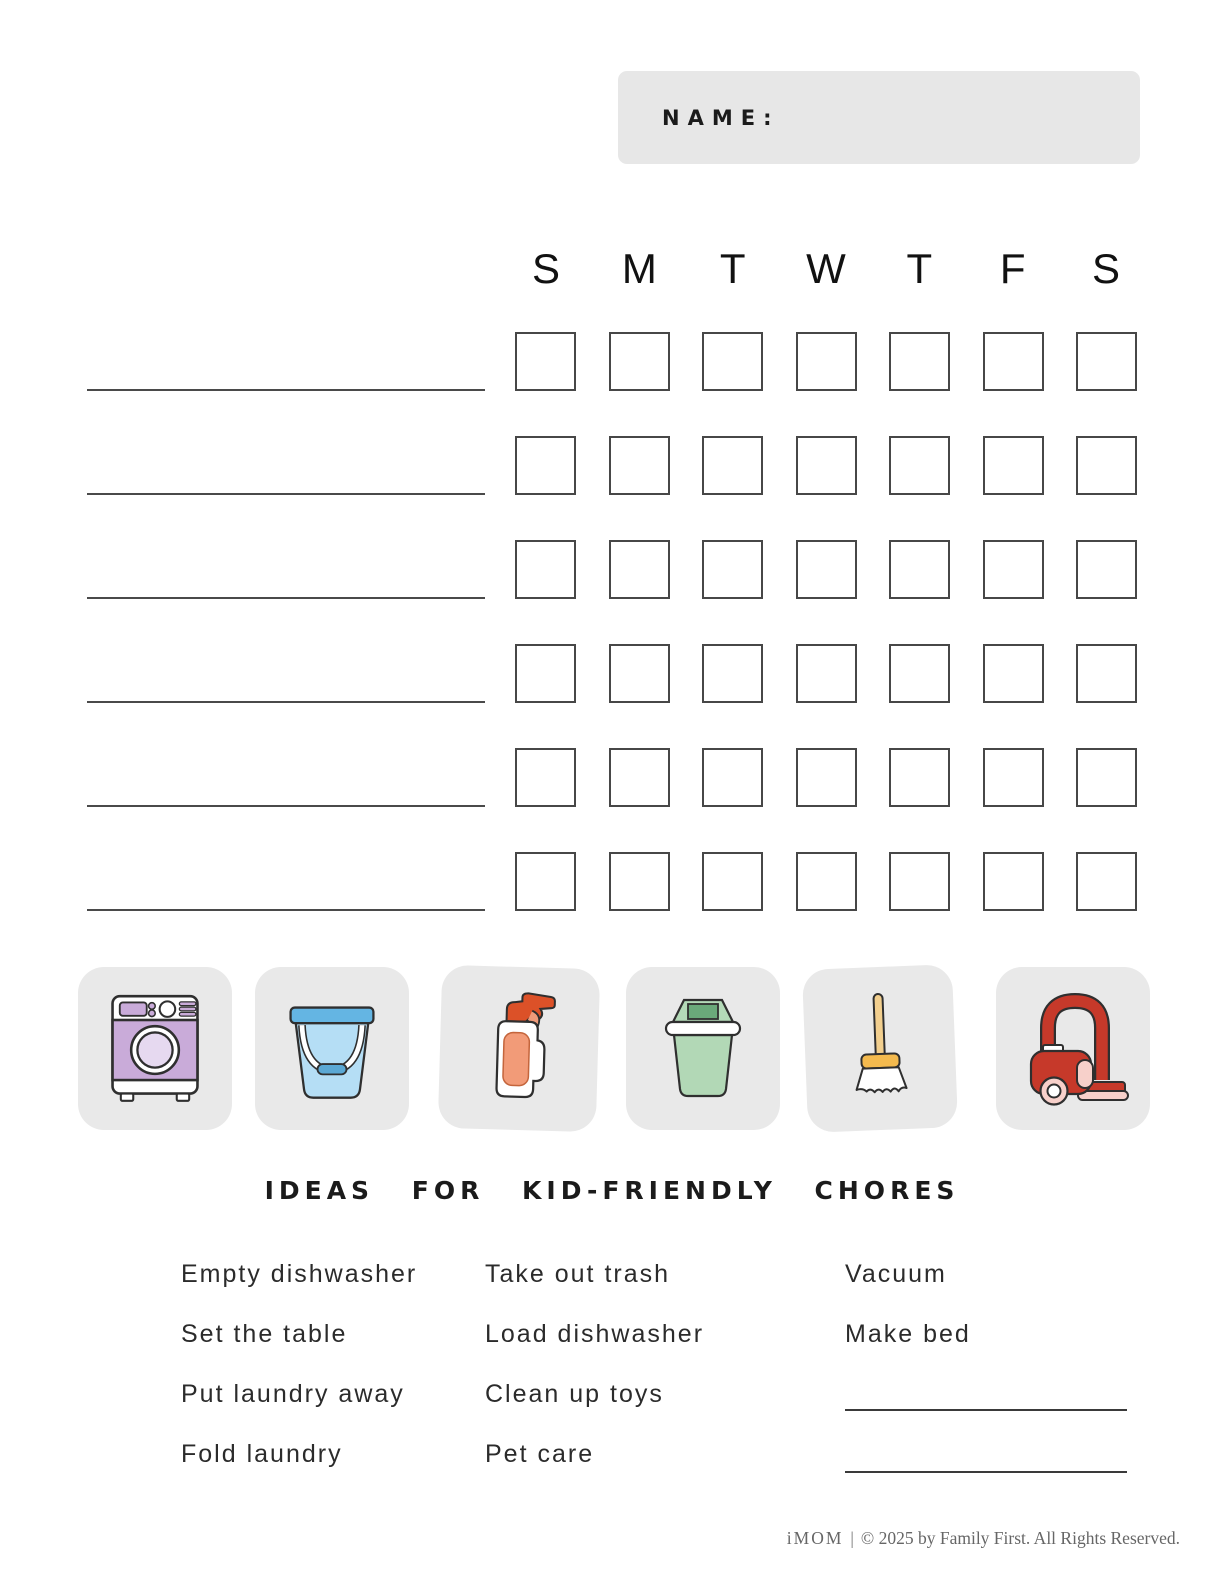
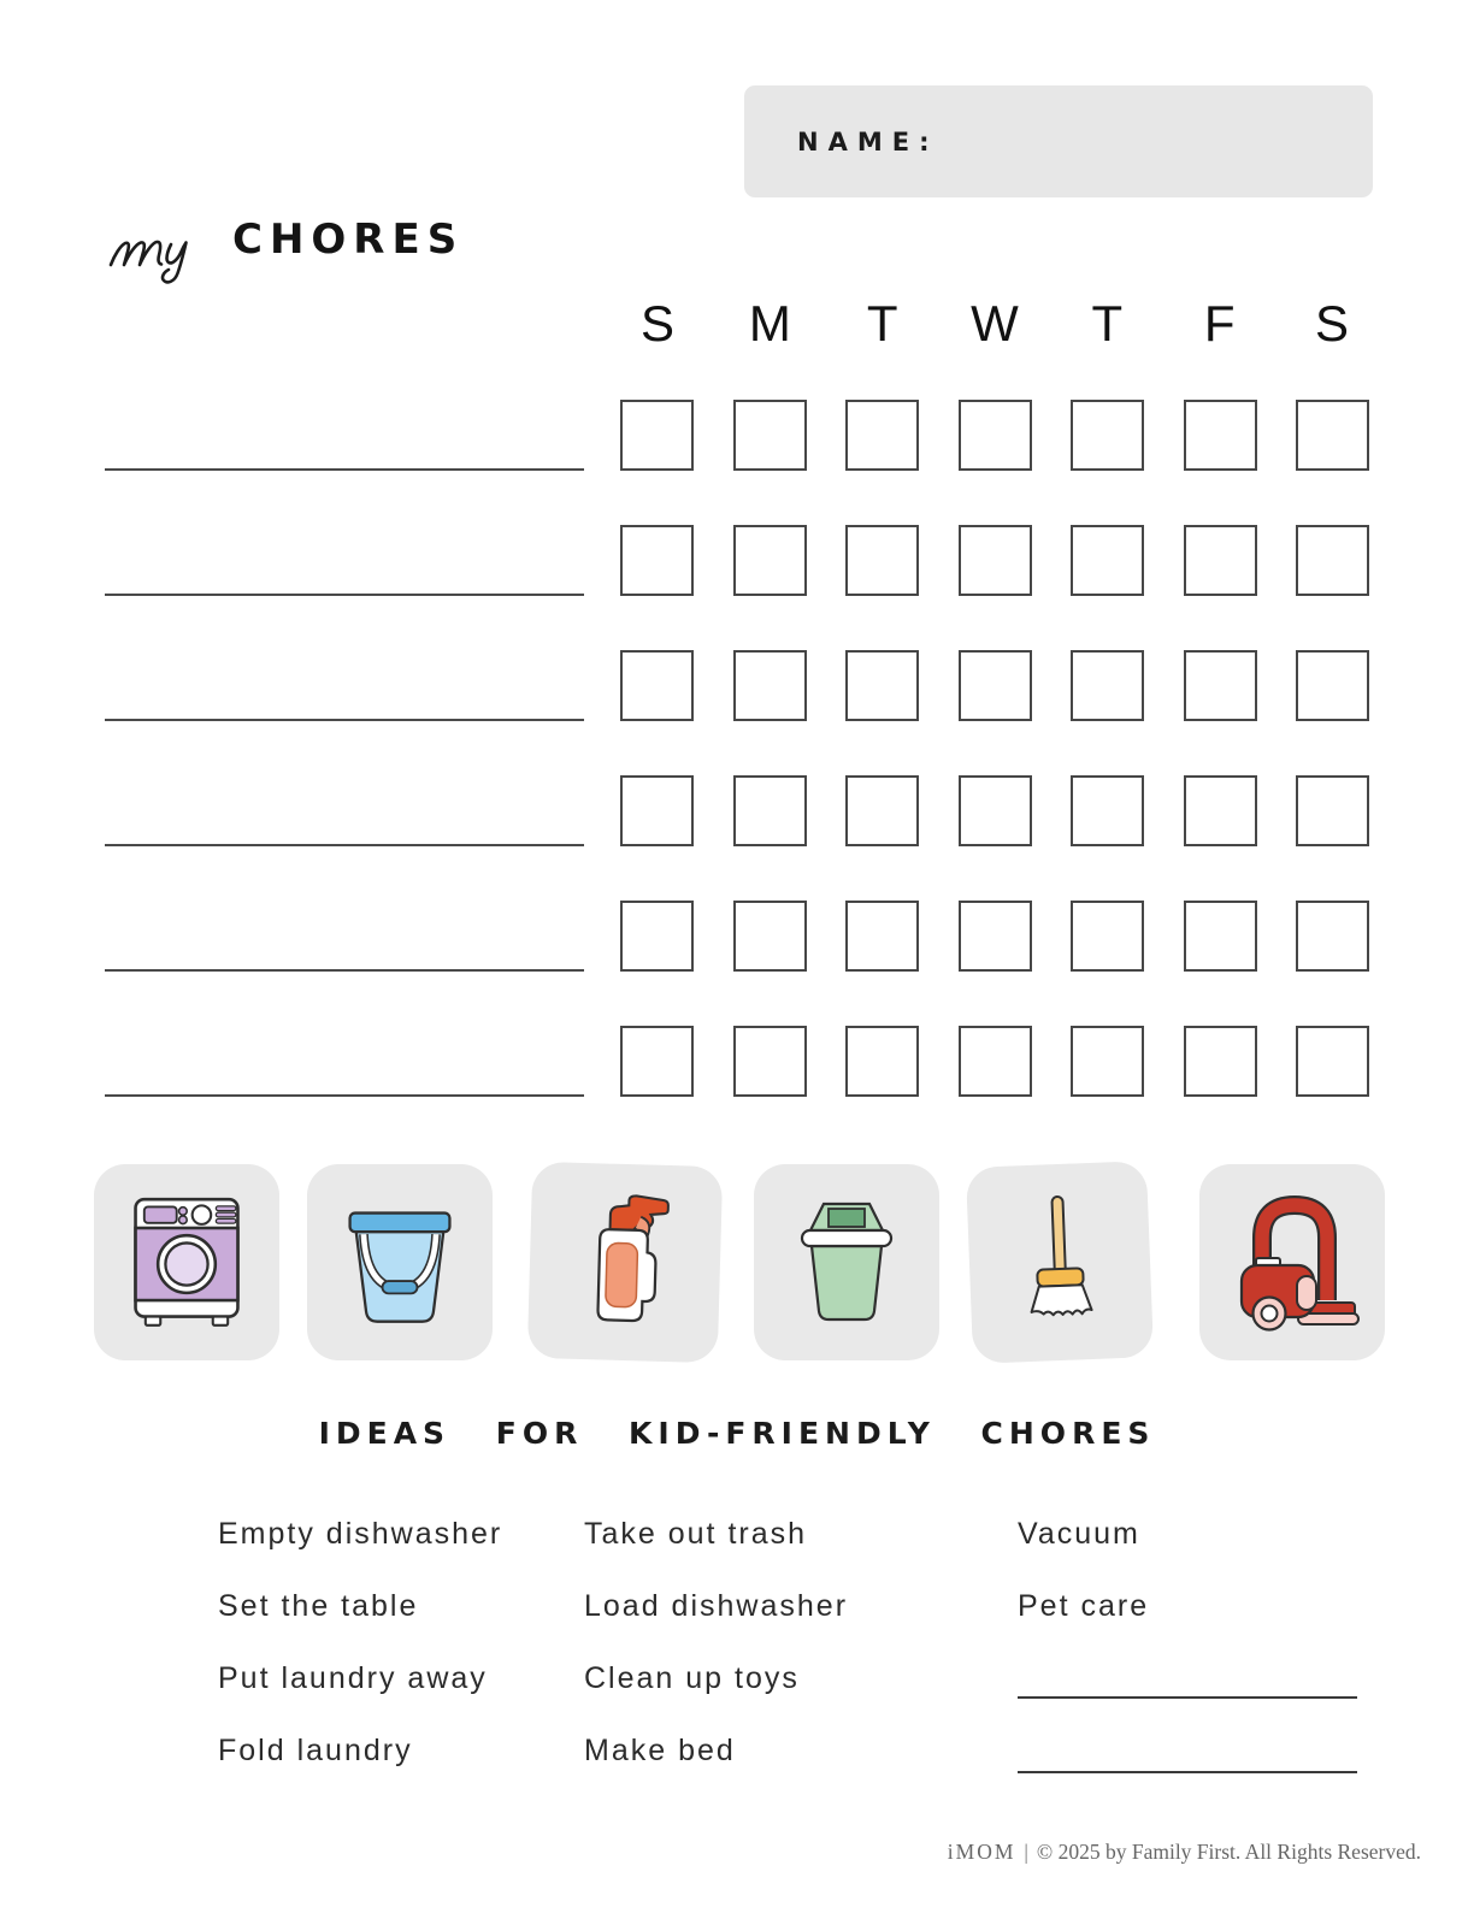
  NAME:
+ CHORES
  S
  M
  T
  W
  T
  F
  S
  IDEAS FOR KID-FRIENDLY CHORES
  Empty dishwasher
  Set the table
  Put laundry away
  Fold laundry
  Take out trash
  Load dishwasher
  Clean up toys
- Pet care
+ Make bed
  Vacuum
- Make bed
+ Pet care
  iMOM | © 2025 by Family First. All Rights Reserved.
